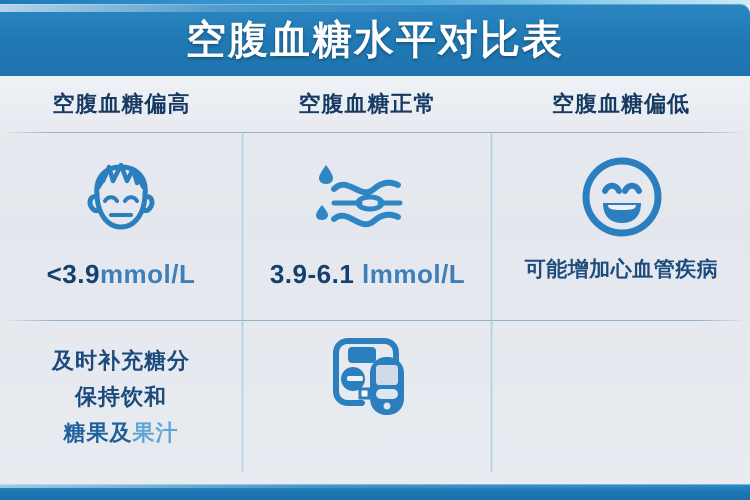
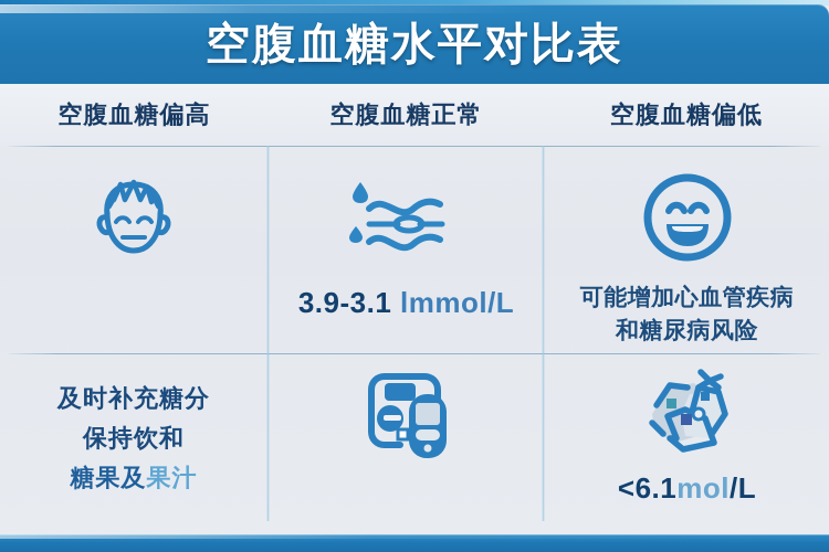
  空腹血糖水平对比表
  空腹血糖偏高
  空腹血糖正常
  空腹血糖偏低
- <3.9mmol/L
- 3.9-6.1 lmmol/L
+ 3.9-3.1 lmmol/L
  可能增加心血管疾病
+ 和糖尿病风险
  及时补充糖分
  保持饮和
  糖果及果汁
+ <6.1mol/L
